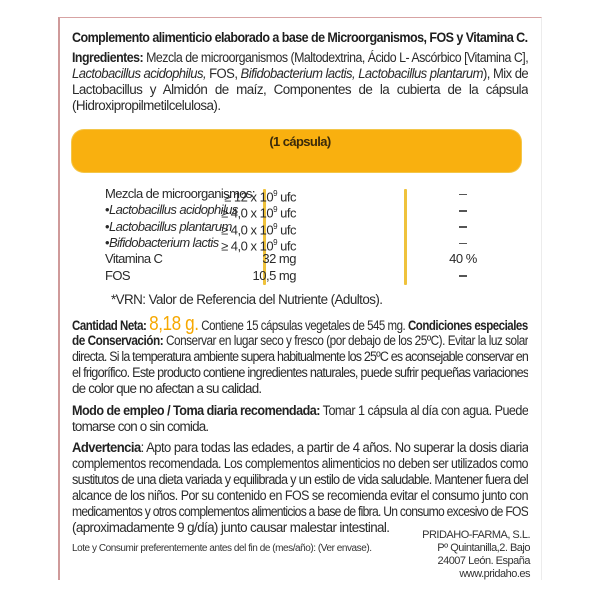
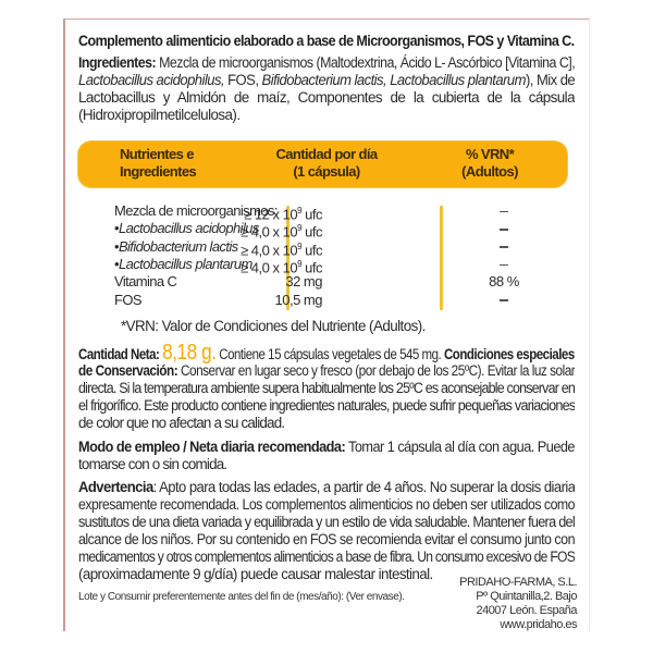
  Complemento alimenticio elaborado a base de Microorganismos, FOS y Vitamina C.
  Ingredientes: Mezcla de microorganismos (Maltodextrina, Ácido L- Ascórbico [Vitamina C],
  Lactobacillus acidophilus, FOS, Bifidobacterium lactis, Lactobacillus plantarum), Mix de
  Lactobacillus y Almidón de maíz, Componentes de la cubierta de la cápsula
  (Hidroxipropilmetilcelulosa).
+ Nutrientes e
+ Ingredientes
+ Cantidad por día
  (1 cápsula)
+ % VRN*
+ (Adultos)
  Mezcla de microorganismos:
  ≥ 12 x 109 ufc
  •Lactobacillus acidophilus
  ≥ 4,0 x 109 ufc
- •Lactobacillus plantarum
+ •Bifidobacterium lactis
  ≥ 4,0 x 109 ufc
- •Bifidobacterium lactis
+ •Lactobacillus plantarum
  ≥ 4,0 x 109 ufc
  Vitamina C
  32 mg
- 40 %
+ 88 %
  FOS
  10,5 mg
- *VRN: Valor de Referencia del Nutriente (Adultos).
+ *VRN: Valor de Condiciones del Nutriente (Adultos).
  Cantidad Neta: 8,18 g. Contiene 15 cápsulas vegetales de 545 mg. Condiciones especiales
  de Conservación: Conservar en lugar seco y fresco (por debajo de los 25ºC). Evitar la luz solar
  directa. Si la temperatura ambiente supera habitualmente los 25ºC es aconsejable conservar en
  el frigorífico. Este producto contiene ingredientes naturales, puede sufrir pequeñas variaciones
  de color que no afectan a su calidad.
- Modo de empleo / Toma diaria recomendada: Tomar 1 cápsula al día con agua. Puede
+ Modo de empleo / Neta diaria recomendada: Tomar 1 cápsula al día con agua. Puede
  tomarse con o sin comida.
  Advertencia: Apto para todas las edades, a partir de 4 años. No superar la dosis diaria
- complementos recomendada. Los complementos alimenticios no deben ser utilizados como
+ expresamente recomendada. Los complementos alimenticios no deben ser utilizados como
  sustitutos de una dieta variada y equilibrada y un estilo de vida saludable. Mantener fuera del
  alcance de los niños. Por su contenido en FOS se recomienda evitar el consumo junto con
  medicamentos y otros complementos alimenticios a base de fibra. Un consumo excesivo de FOS
- (aproximadamente 9 g/día) junto causar malestar intestinal.
+ (aproximadamente 9 g/día) puede causar malestar intestinal.
  Lote y Consumir preferentemente antes del fin de (mes/año): (Ver envase).
  PRIDAHO-FARMA, S.L.
  Pº Quintanilla,2. Bajo
  24007 León. España
  www.pridaho.es
